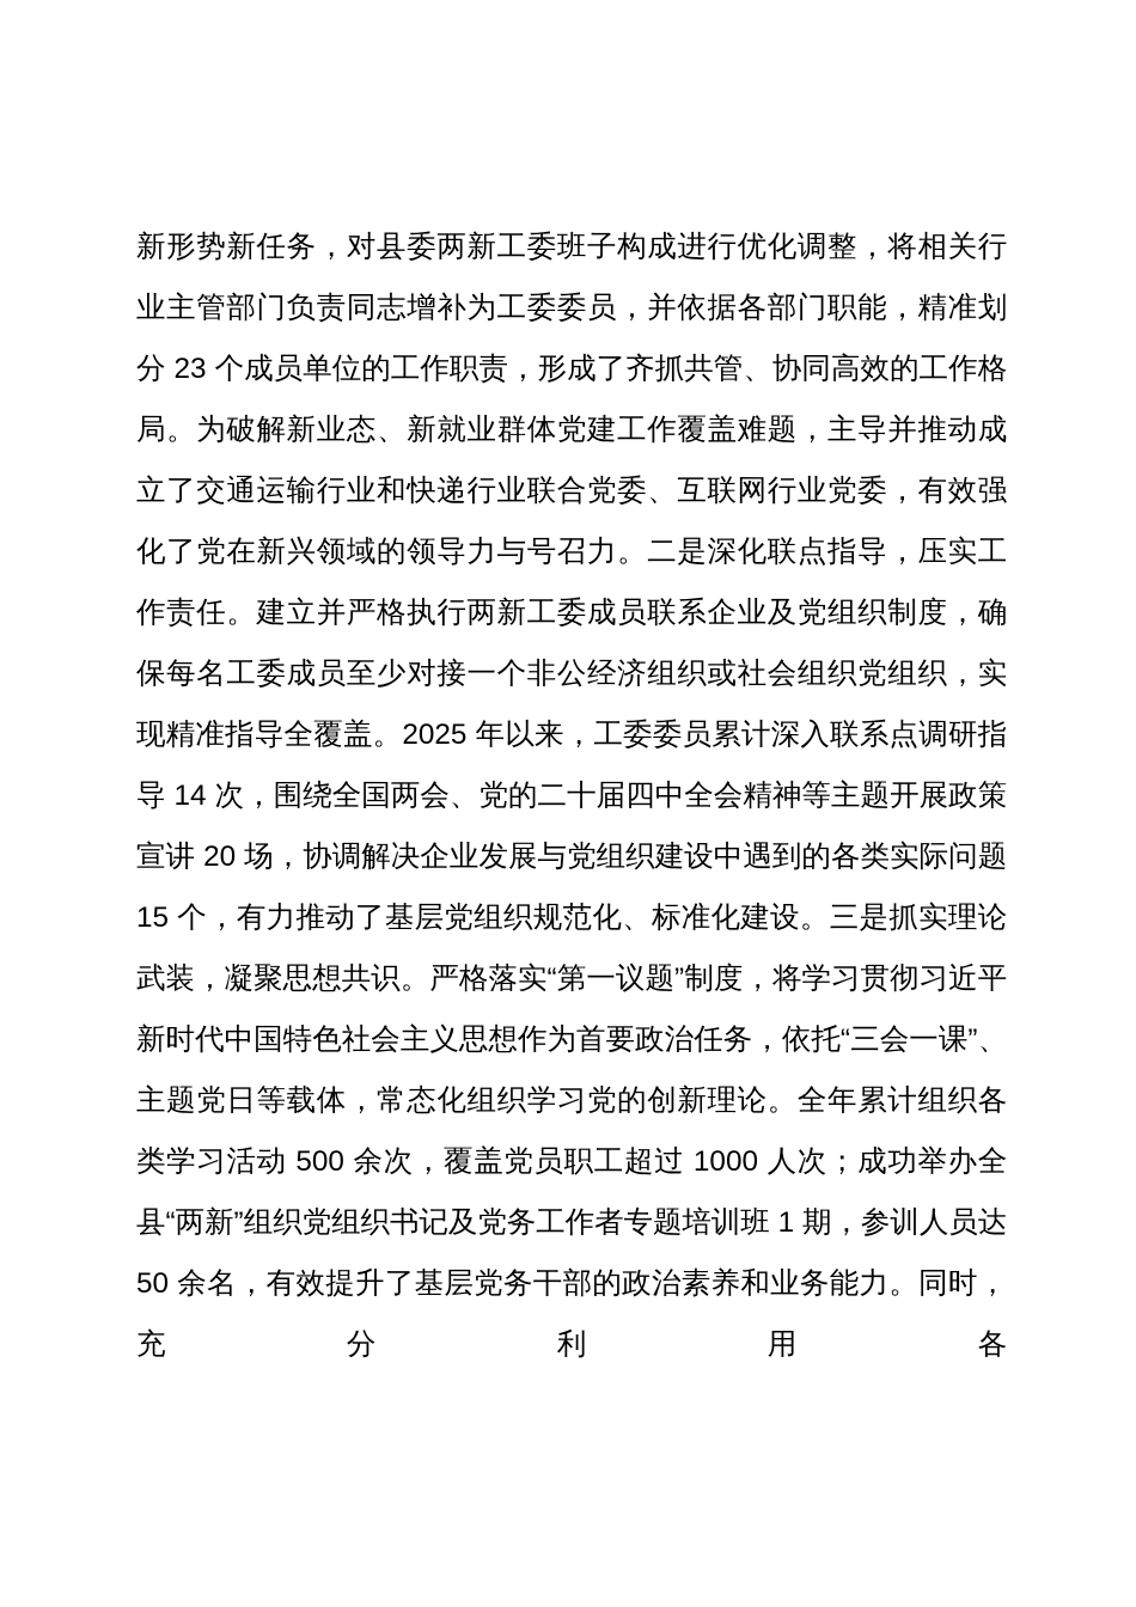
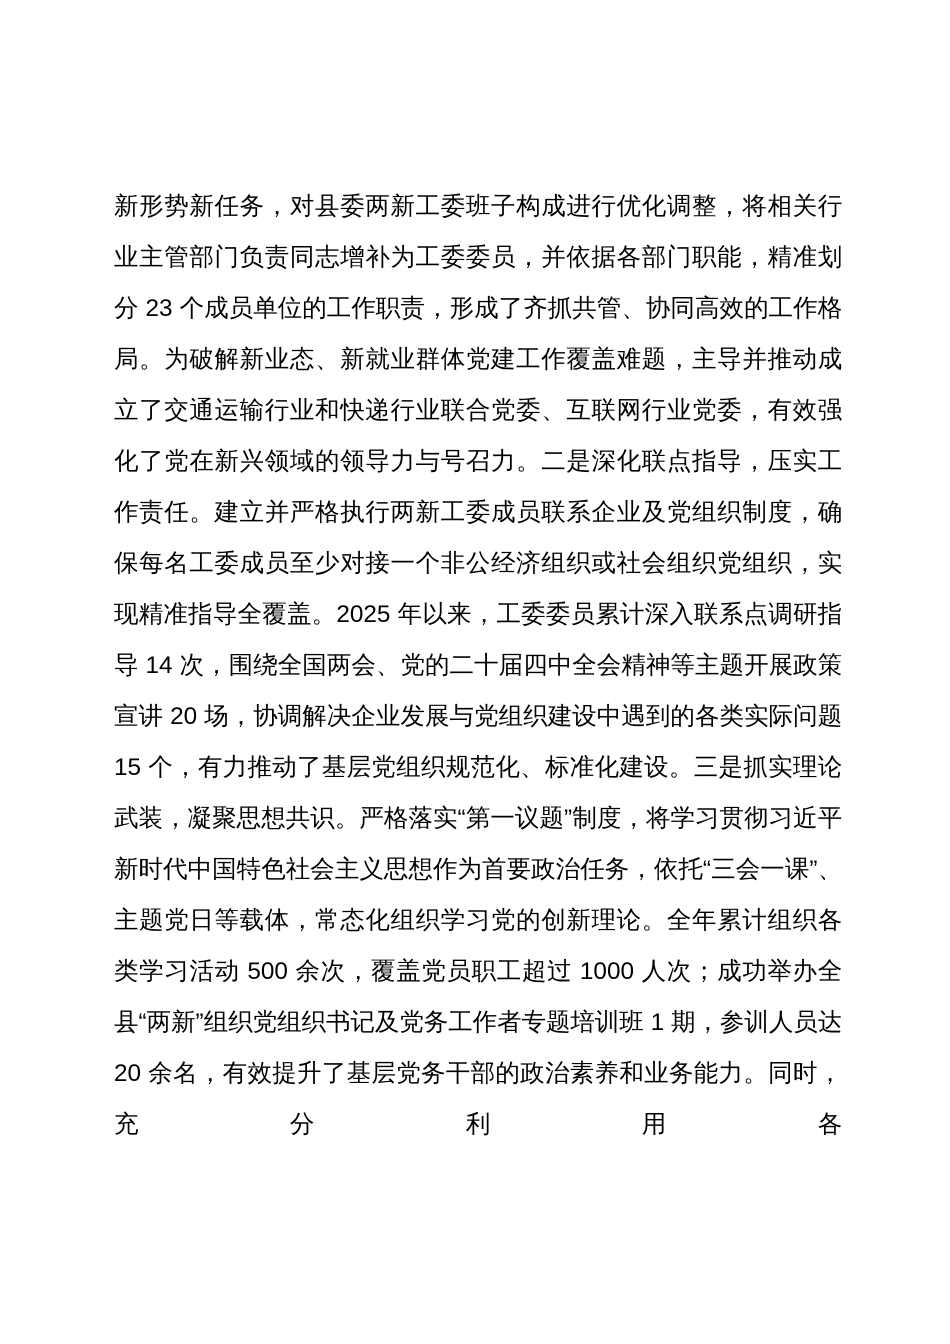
- 新形势新任务，对县委两新工委班子构成进行优化调整，将相关行业主管部门负责同志增补为工委委员，并依据各部门职能，精准划分 23 个成员单位的工作职责，形成了齐抓共管、协同高效的工作格局。为破解新业态、新就业群体党建工作覆盖难题，主导并推动成立了交通运输行业和快递行业联合党委、互联网行业党委，有效强化了党在新兴领域的领导力与号召力。二是深化联点指导，压实工作责任。建立并严格执行两新工委成员联系企业及党组织制度，确保每名工委成员至少对接一个非公经济组织或社会组织党组织，实现精准指导全覆盖。2025 年以来，工委委员累计深入联系点调研指导 14 次，围绕全国两会、党的二十届四中全会精神等主题开展政策宣讲 20 场，协调解决企业发展与党组织建设中遇到的各类实际问题 15 个，有力推动了基层党组织规范化、标准化建设。三是抓实理论武装，凝聚思想共识。严格落实“第一议题”制度，将学习贯彻习近平新时代中国特色社会主义思想作为首要政治任务，依托“三会一课”、主题党日等载体，常态化组织学习党的创新理论。全年累计组织各类学习活动 500 余次，覆盖党员职工超过 1000 人次；成功举办全县“两新”组织党组织书记及党务工作者专题培训班 1 期，参训人员达 50 余名，有效提升了基层党务干部的政治素养和业务能力。同时，充分利用各
+ 新形势新任务，对县委两新工委班子构成进行优化调整，将相关行业主管部门负责同志增补为工委委员，并依据各部门职能，精准划分 23 个成员单位的工作职责，形成了齐抓共管、协同高效的工作格局。为破解新业态、新就业群体党建工作覆盖难题，主导并推动成立了交通运输行业和快递行业联合党委、互联网行业党委，有效强化了党在新兴领域的领导力与号召力。二是深化联点指导，压实工作责任。建立并严格执行两新工委成员联系企业及党组织制度，确保每名工委成员至少对接一个非公经济组织或社会组织党组织，实现精准指导全覆盖。2025 年以来，工委委员累计深入联系点调研指导 14 次，围绕全国两会、党的二十届四中全会精神等主题开展政策宣讲 20 场，协调解决企业发展与党组织建设中遇到的各类实际问题 15 个，有力推动了基层党组织规范化、标准化建设。三是抓实理论武装，凝聚思想共识。严格落实“第一议题”制度，将学习贯彻习近平新时代中国特色社会主义思想作为首要政治任务，依托“三会一课”、主题党日等载体，常态化组织学习党的创新理论。全年累计组织各类学习活动 500 余次，覆盖党员职工超过 1000 人次；成功举办全县“两新”组织党组织书记及党务工作者专题培训班 1 期，参训人员达 20 余名，有效提升了基层党务干部的政治素养和业务能力。同时，充分利用各
